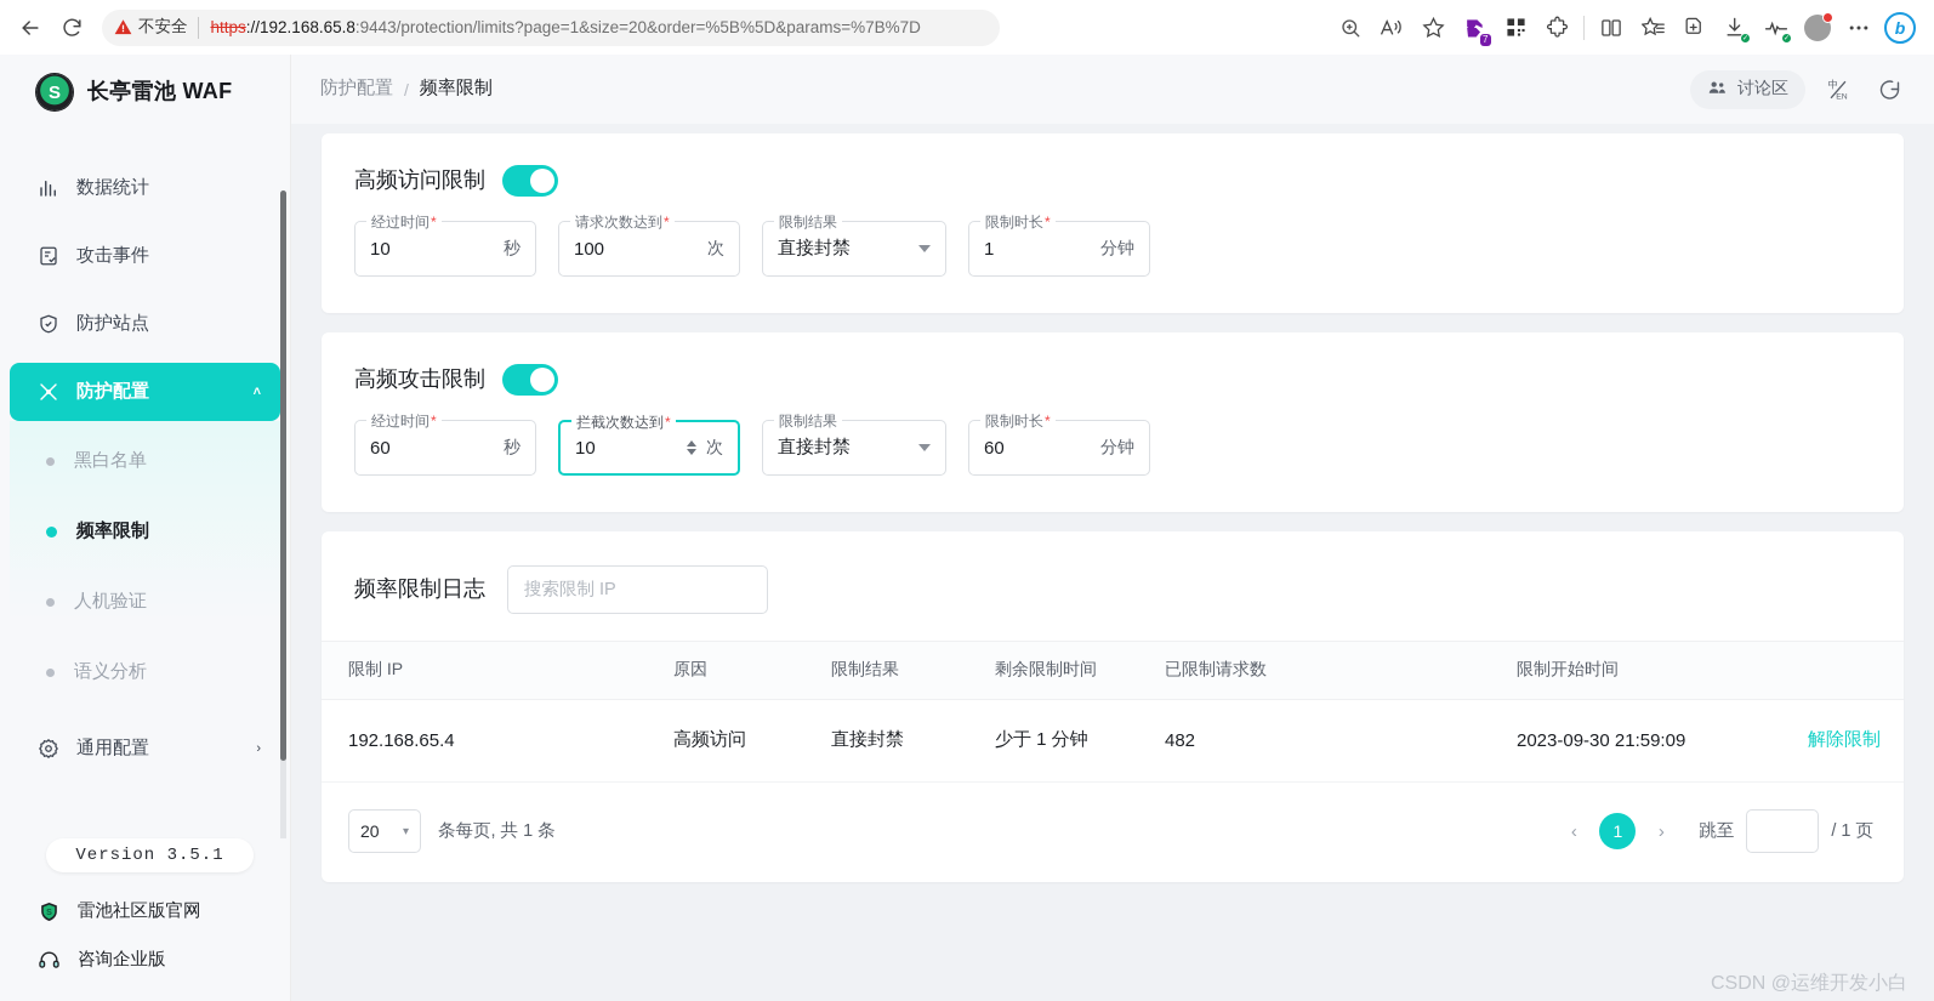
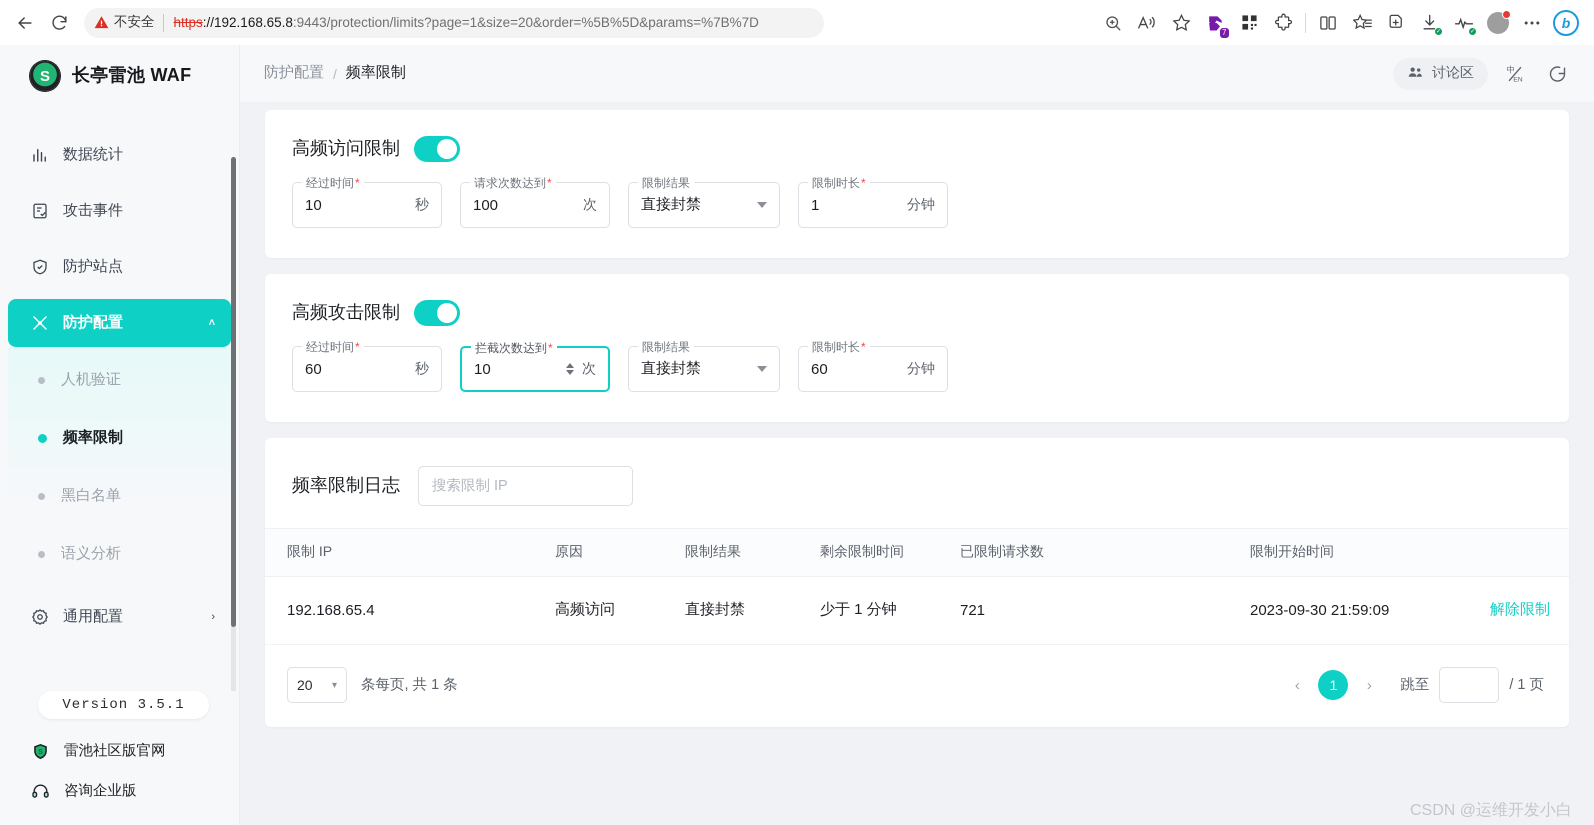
  不安全
  https
  ://192.168.65.8
  :9443/protection/limits?page=1&size=20&order=%5B%5D&params=%7B%7D
  7
  b
  S
  长亭雷池 WAF
  数据统计
  攻击事件
  防护站点
  防护配置
  ˄
- 黑白名单
+ 人机验证
  频率限制
- 人机验证
+ 黑白名单
  语义分析
  通用配置
  ›
  Version 3.5.1
  S
  雷池社区版官网
  咨询企业版
  防护配置
  /
  频率限制
  讨论区
  中
  高频访问限制
  经过时间*
  10
  秒
  请求次数达到*
  100
  次
  限制结果
  直接封禁
  限制时长*
  1
  分钟
  高频攻击限制
  经过时间*
  60
  秒
  拦截次数达到*
  10
  次
  限制结果
  直接封禁
  限制时长*
  60
  分钟
  频率限制日志
  搜索限制 IP
  限制 IP	原因	限制结果	剩余限制时间	已限制请求数	限制开始时间
- 192.168.65.4	高频访问	直接封禁	少于 1 分钟	482	2023-09-30 21:59:09	解除限制
+ 192.168.65.4	高频访问	直接封禁	少于 1 分钟	721	2023-09-30 21:59:09	解除限制
  20
  ▾
  条每页, 共 1 条
  ‹
  1
  ›
  跳至
  / 1 页
  CSDN @运维开发小白
